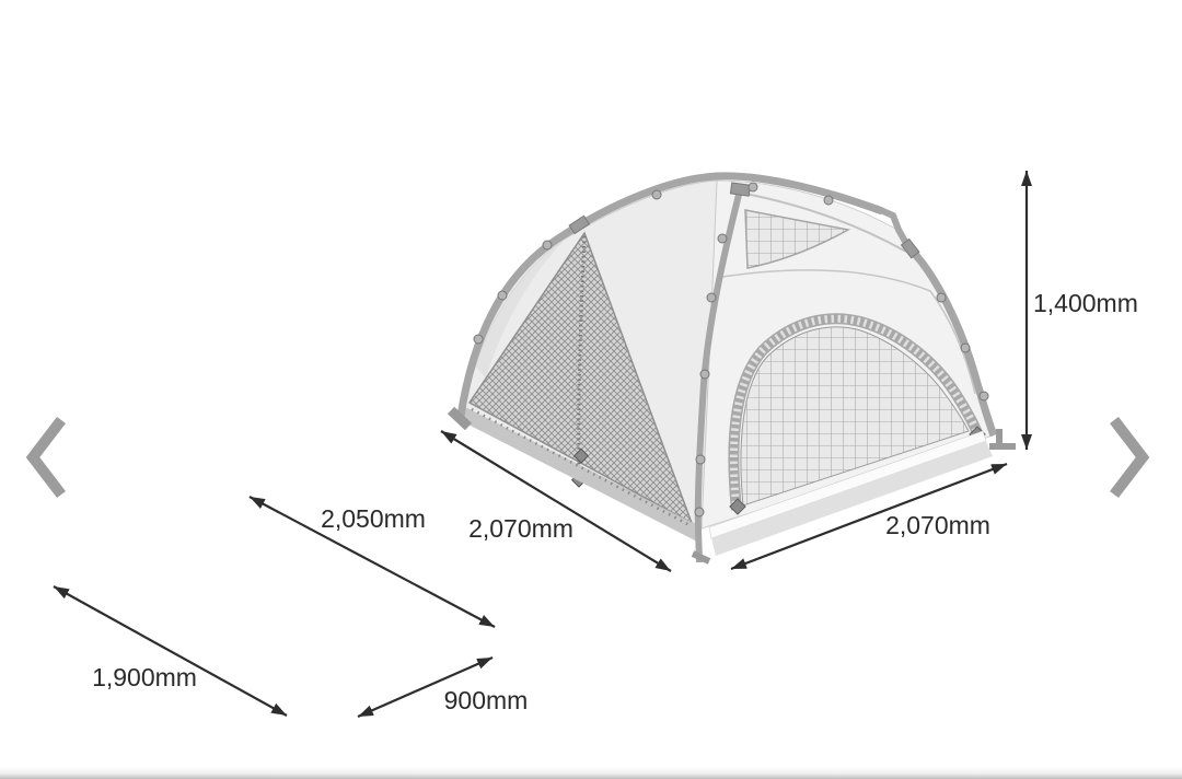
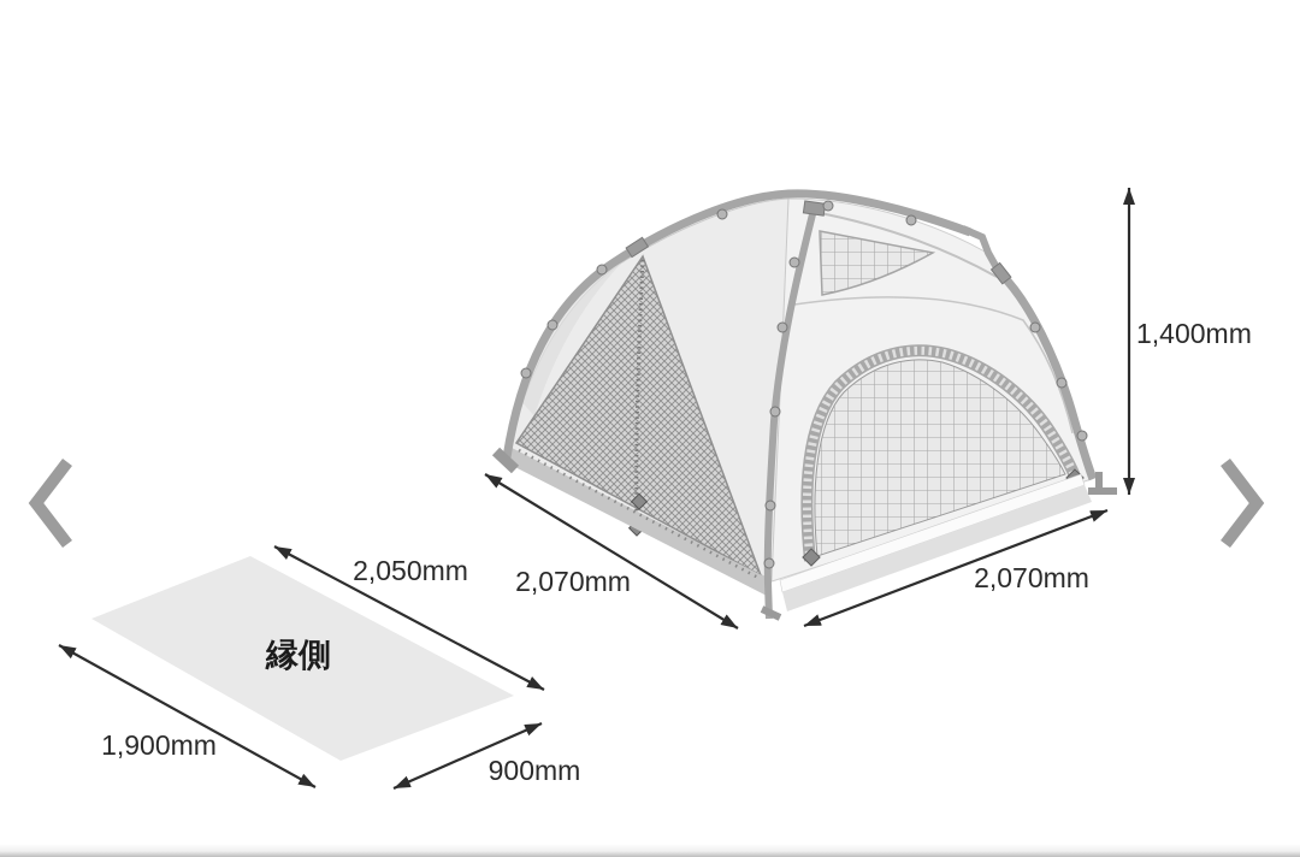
+ 縁側
  2,070mm
  2,070mm
  1,400mm
  2,050mm
  1,900mm
  900mm
